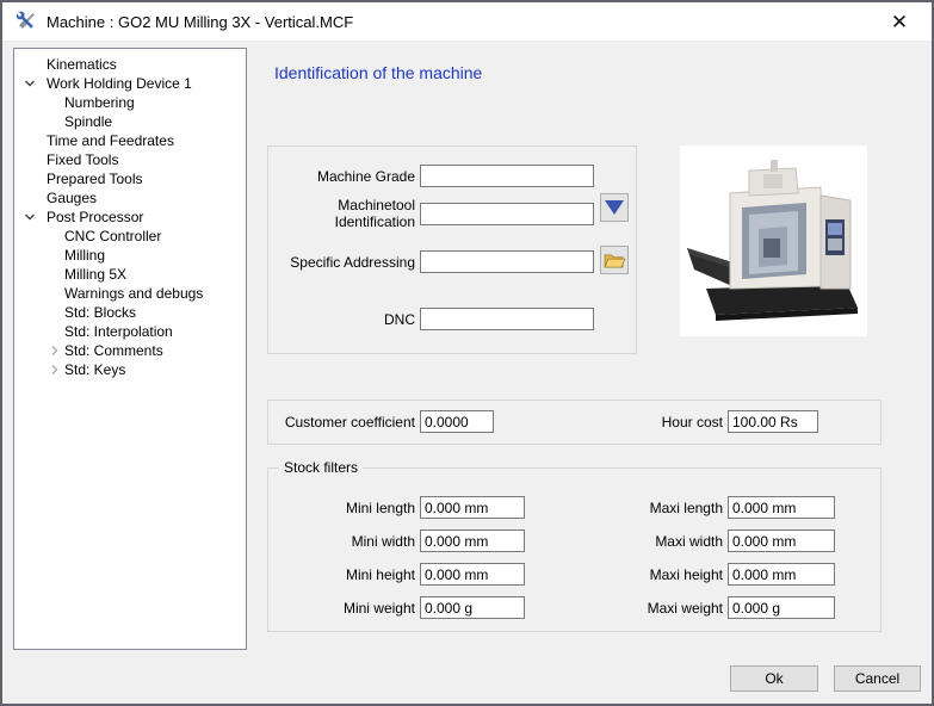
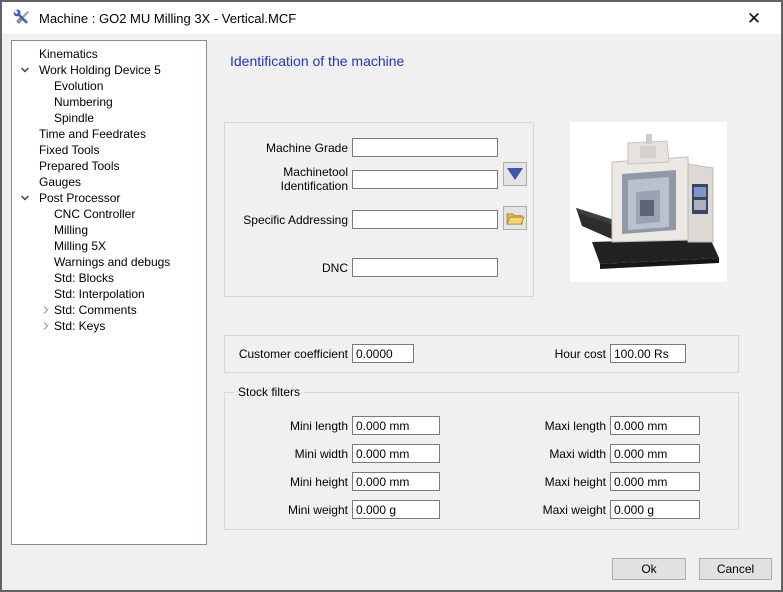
  Machine : GO2 MU Milling 3X - Vertical.MCF
  ✕
  Kinematics
- Work Holding Device 1
+ Work Holding Device 5
+ Evolution
  Numbering
  Spindle
  Time and Feedrates
  Fixed Tools
  Prepared Tools
  Gauges
  Post Processor
  CNC Controller
  Milling
  Milling 5X
  Warnings and debugs
  Std: Blocks
  Std: Interpolation
  Std: Comments
  Std: Keys
  Identification of the machine
  Machine Grade
  Machinetool Identification
  Specific Addressing
  DNC
  Customer coefficient
  0.0000
  Hour cost
  100.00 Rs
  Stock filters
  Mini length
  0.000 mm
  Mini width
  0.000 mm
  Mini height
  0.000 mm
  Mini weight
  0.000 g
  Maxi length
  0.000 mm
  Maxi width
  0.000 mm
  Maxi height
  0.000 mm
  Maxi weight
  0.000 g
  Ok
  Cancel
